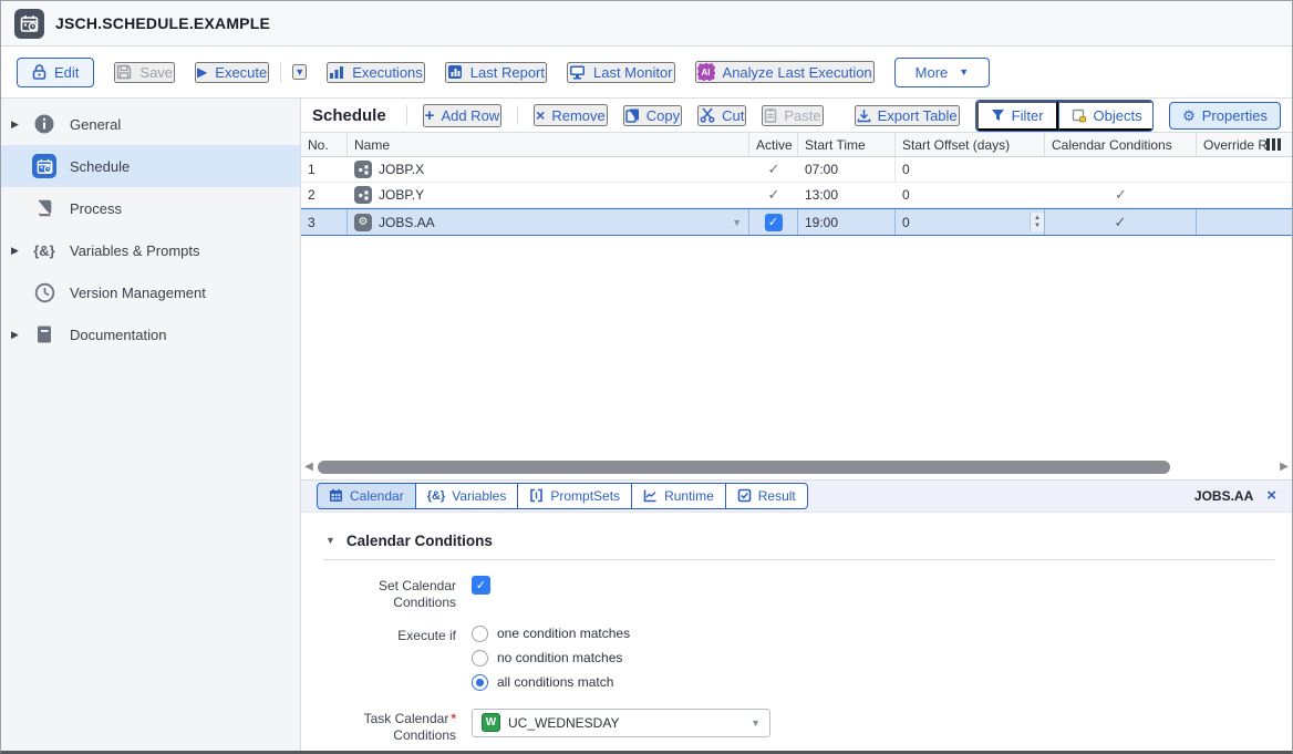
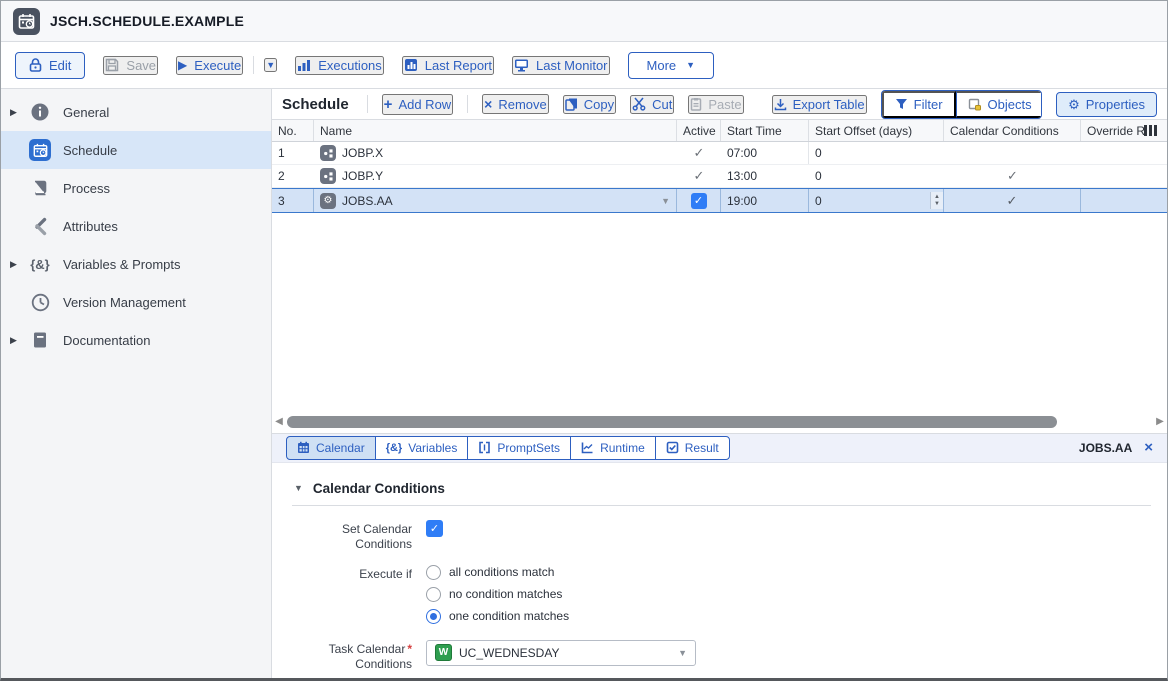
  JSCH.SCHEDULE.EXAMPLE
  Edit
  Save
  ▶
  Execute
  ▼
  Executions
  Last Report
  Last Monitor
- AI
- Analyze Last Execution
  More
  ▼
  ▶
  General
  Schedule
  Process
+ Attributes
  ▶
  {&}
  Variables & Prompts
  Version Management
  ▶
  Documentation
  Schedule
  +
  Add Row
  ×
  Remove
  Copy
  Cut
  Paste
  Export Table
  Filter
  Objects
  ⚙
  Properties
  No.
  Name
  Active
  Start Time
  Start Offset (days)
  Calendar Conditions
  Override R
  1
  JOBP.X
  ✓
  07:00
  0
  2
  JOBP.Y
  ✓
  13:00
  0
  ✓
  3
  ⚙
  JOBS.AA
  ▼
  ✓
  19:00
  0
  ✓
  ◀
  ▶
  Calendar
  {&}
  Variables
  PromptSets
  Runtime
  Result
  JOBS.AA
  ×
  ▼
  Calendar Conditions
  Set Calendar Conditions
  ✓
  Execute if
- one condition matches
+ all conditions match
  no condition matches
- all conditions match
+ one condition matches
  Task Calendar *
  Conditions
  W
  UC_WEDNESDAY
  ▼
